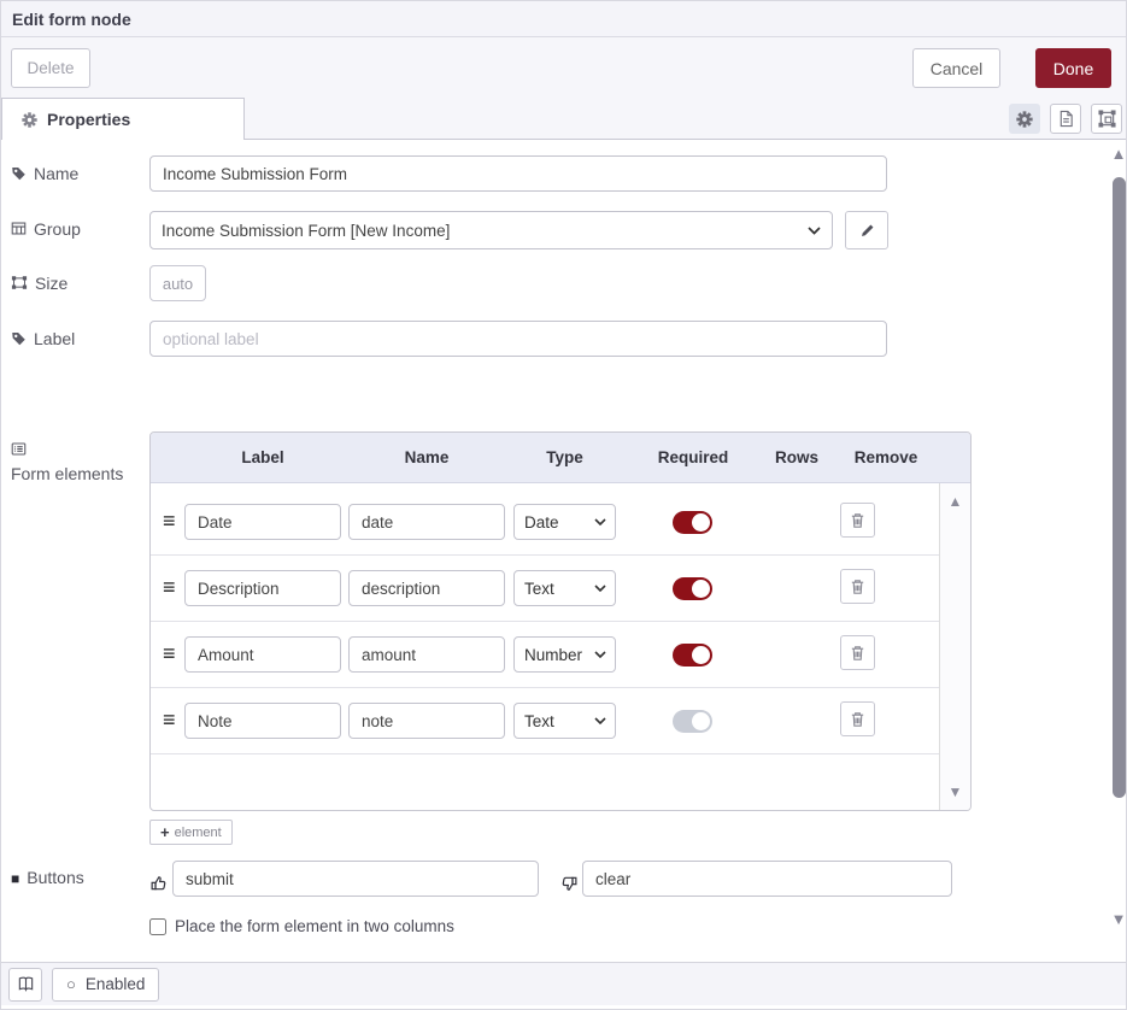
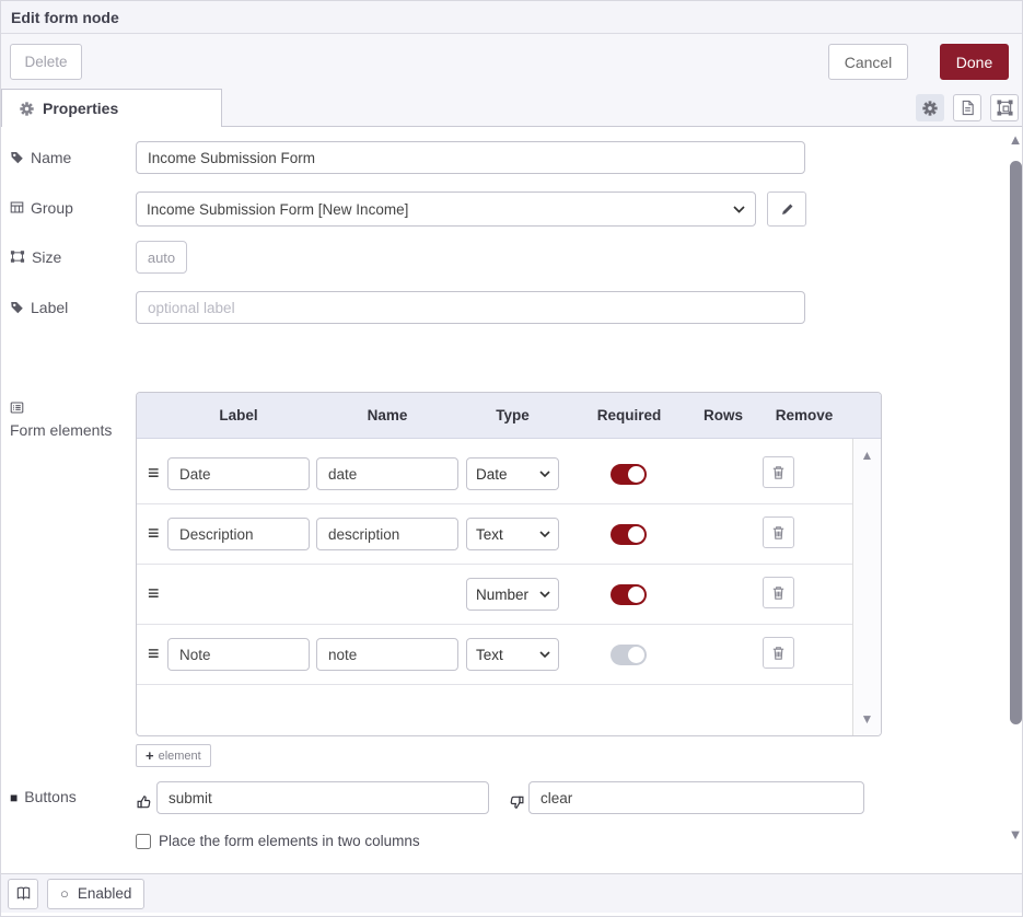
  Edit form node
  Delete
  Cancel
  Done
  Properties
  Name
  Income Submission Form
  Group
  Income Submission Form [New Income]
  Size
  auto
  Label
  optional label
  Form elements
  Label
  Name
  Type
  Required
  Rows
  Remove
  ≡
  Date
  date
  Date
  ≡
  Description
  description
  Text
  ≡
- Amount
- amount
  Number
  ≡
  Note
  note
  Text
  ▲
  ▼
  +
  element
  ■
  Buttons
  submit
  clear
- Place the form element in two columns
+ Place the form elements in two columns
  ▲
  ▼
  ○
  Enabled
